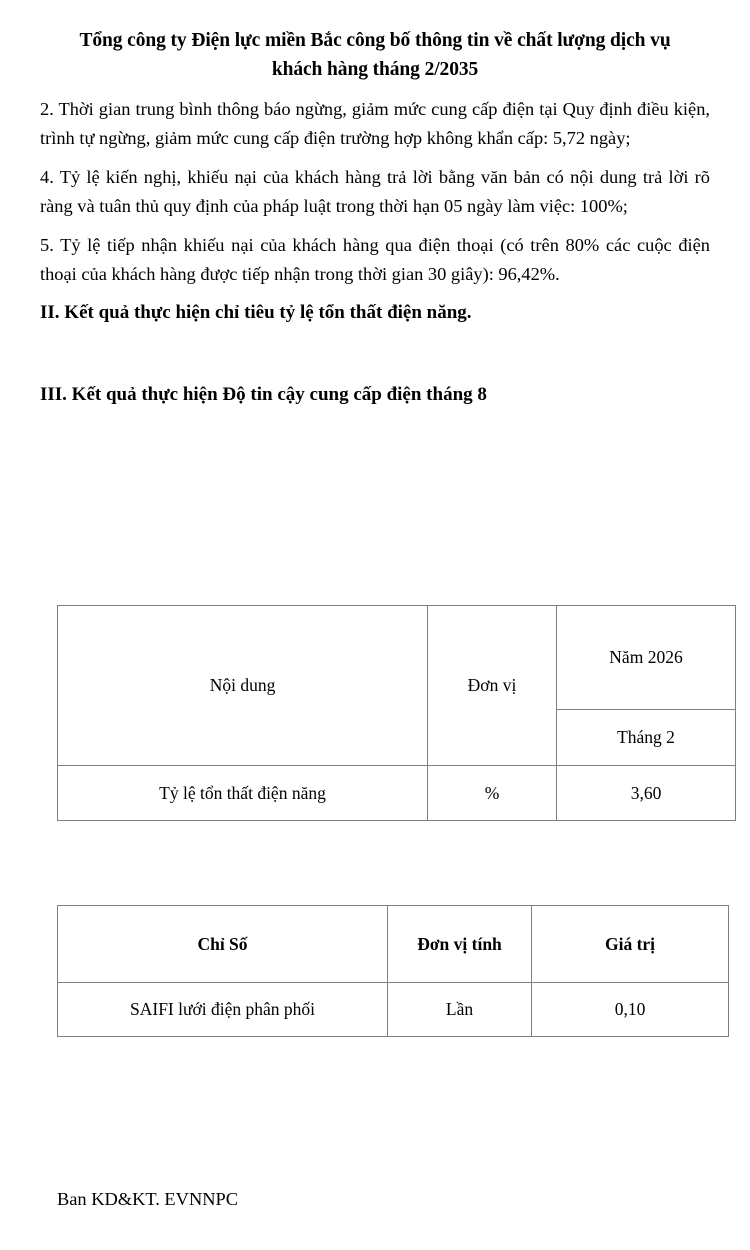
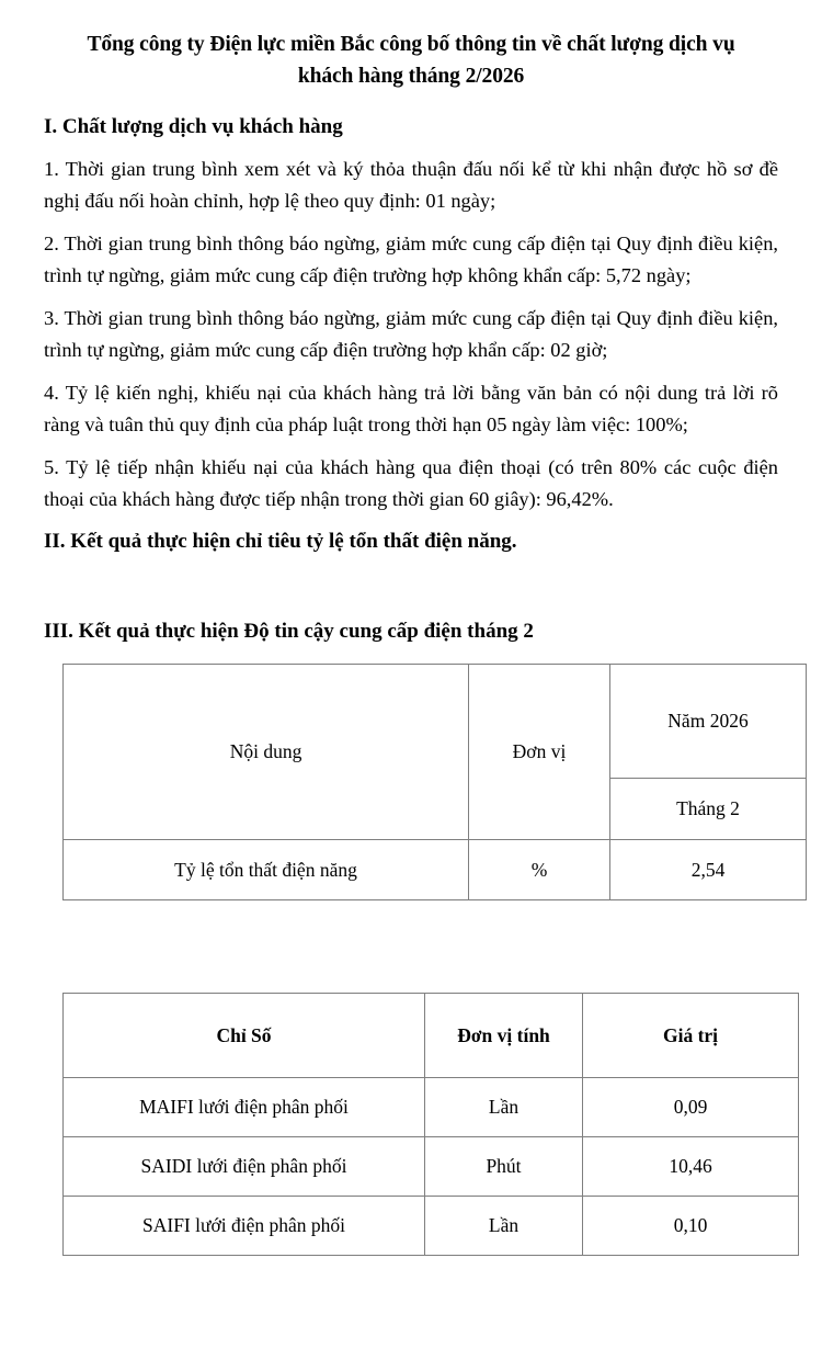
- Tổng công ty Điện lực miền Bắc công bố thông tin về chất lượng dịch vụ khách hàng tháng 2/2035
+ Tổng công ty Điện lực miền Bắc công bố thông tin về chất lượng dịch vụ khách hàng tháng 2/2026
+ I. Chất lượng dịch vụ khách hàng
+ 1. Thời gian trung bình xem xét và ký thỏa thuận đấu nối kể từ khi nhận được hồ sơ đề nghị đấu nối hoàn chỉnh, hợp lệ theo quy định: 01 ngày;
  2. Thời gian trung bình thông báo ngừng, giảm mức cung cấp điện tại Quy định điều kiện, trình tự ngừng, giảm mức cung cấp điện trường hợp không khẩn cấp: 5,72 ngày;
+ 3. Thời gian trung bình thông báo ngừng, giảm mức cung cấp điện tại Quy định điều kiện, trình tự ngừng, giảm mức cung cấp điện trường hợp khẩn cấp: 02 giờ;
  4. Tỷ lệ kiến nghị, khiếu nại của khách hàng trả lời bằng văn bản có nội dung trả lời rõ ràng và tuân thủ quy định của pháp luật trong thời hạn 05 ngày làm việc: 100%;
- 5. Tỷ lệ tiếp nhận khiếu nại của khách hàng qua điện thoại (có trên 80% các cuộc điện thoại của khách hàng được tiếp nhận trong thời gian 30 giây): 96,42%.
+ 5. Tỷ lệ tiếp nhận khiếu nại của khách hàng qua điện thoại (có trên 80% các cuộc điện thoại của khách hàng được tiếp nhận trong thời gian 60 giây): 96,42%.
  II. Kết quả thực hiện chỉ tiêu tỷ lệ tổn thất điện năng.
  Nội dung	Đơn vị	Năm 2026
  Tháng 2
- Tỷ lệ tổn thất điện năng	%	3,60
+ Tỷ lệ tổn thất điện năng	%	2,54
- III. Kết quả thực hiện Độ tin cậy cung cấp điện tháng 8
+ III. Kết quả thực hiện Độ tin cậy cung cấp điện tháng 2
  Chỉ Số	Đơn vị tính	Giá trị
+ MAIFI lưới điện phân phối	Lần	0,09
+ SAIDI lưới điện phân phối	Phút	10,46
  SAIFI lưới điện phân phối	Lần	0,10
- Ban KD&KT. EVNNPC
